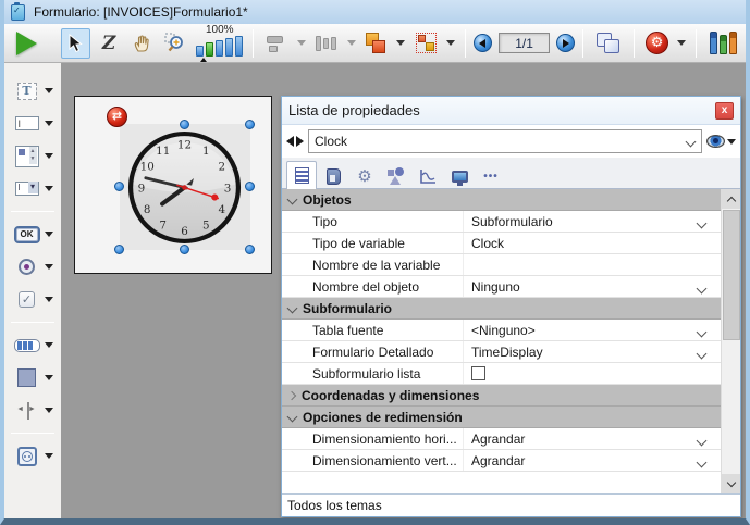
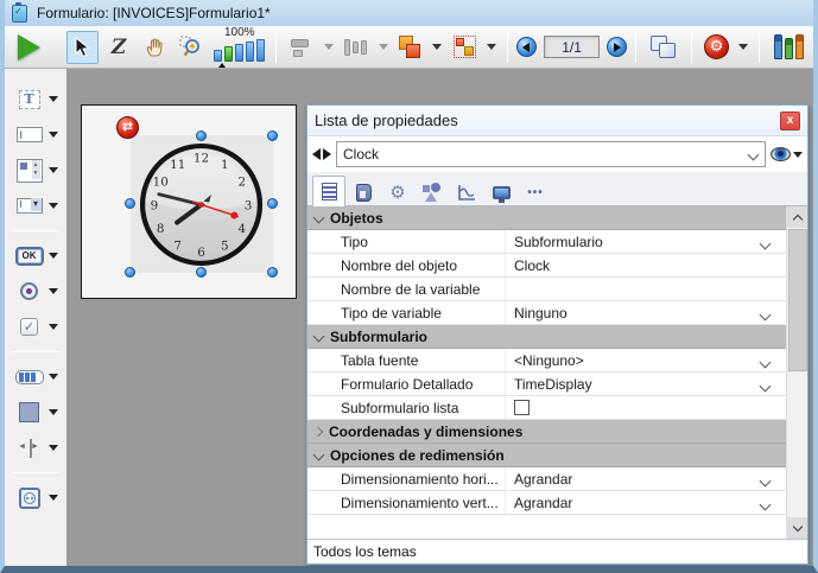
  Formulario: [INVOICES]Formulario1*
  Z
  100%
  1/1
  ⚙
  T
  I
  I
  OK
  ✓
  ⇄
  12
  1
  2
  3
  4
  5
  6
  7
  8
  9
  10
  11
  Lista de propiedades
  x
  Clock
  ⚙
  •••
  Objetos
  Tipo
  Subformulario
- Tipo de variable
+ Nombre del objeto
  Clock
  Nombre de la variable
- Nombre del objeto
+ Tipo de variable
  Ninguno
  Subformulario
  Tabla fuente
  <Ninguno>
  Formulario Detallado
  TimeDisplay
  Subformulario lista
  Coordenadas y dimensiones
  Opciones de redimensión
  Dimensionamiento hori...
  Agrandar
  Dimensionamiento vert...
  Agrandar
  Todos los temas
